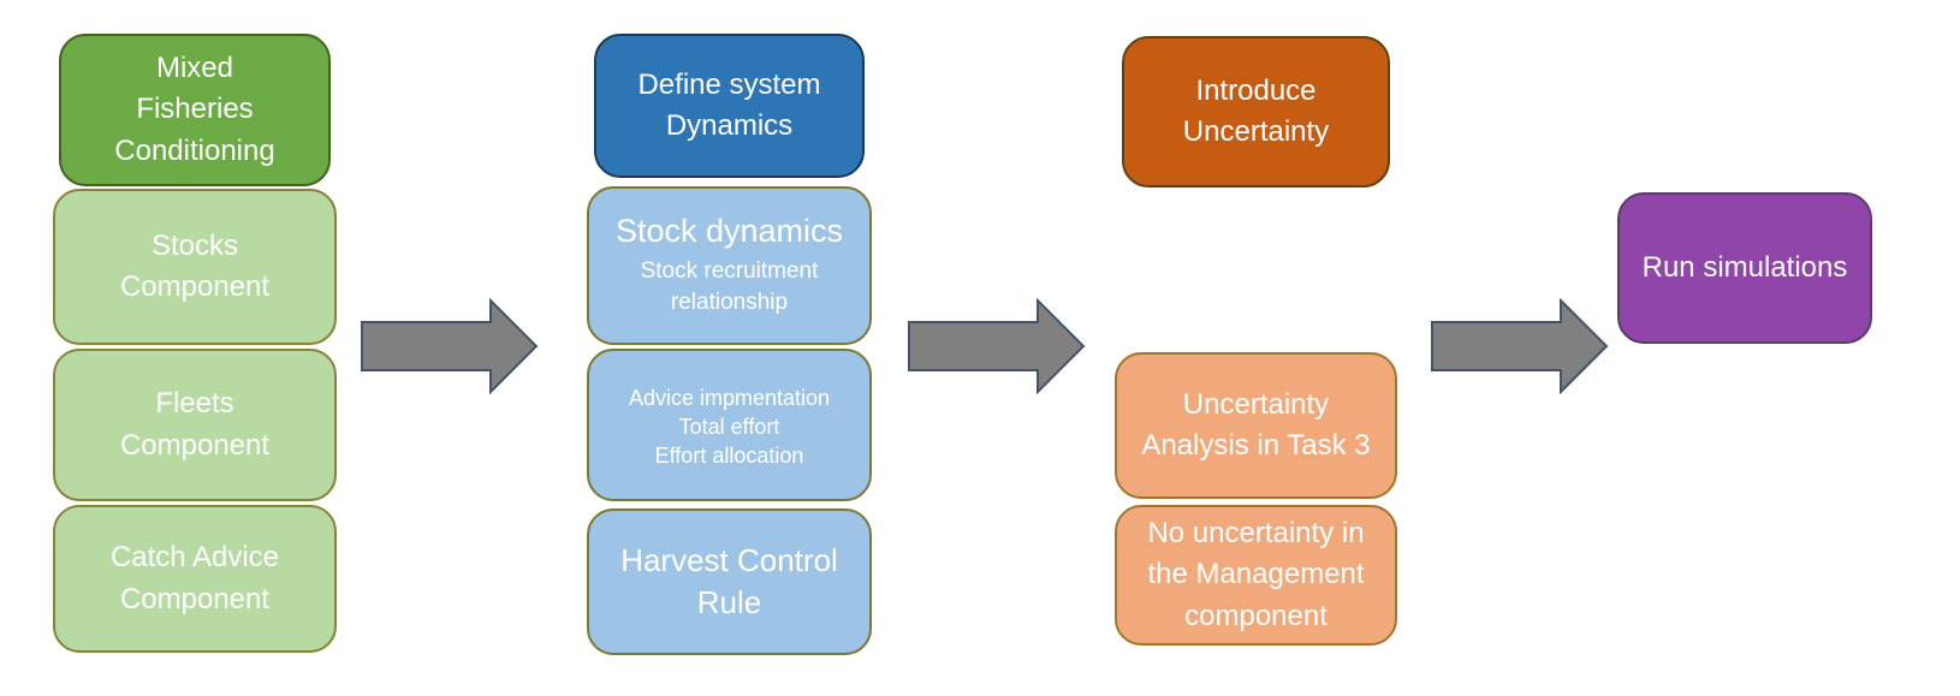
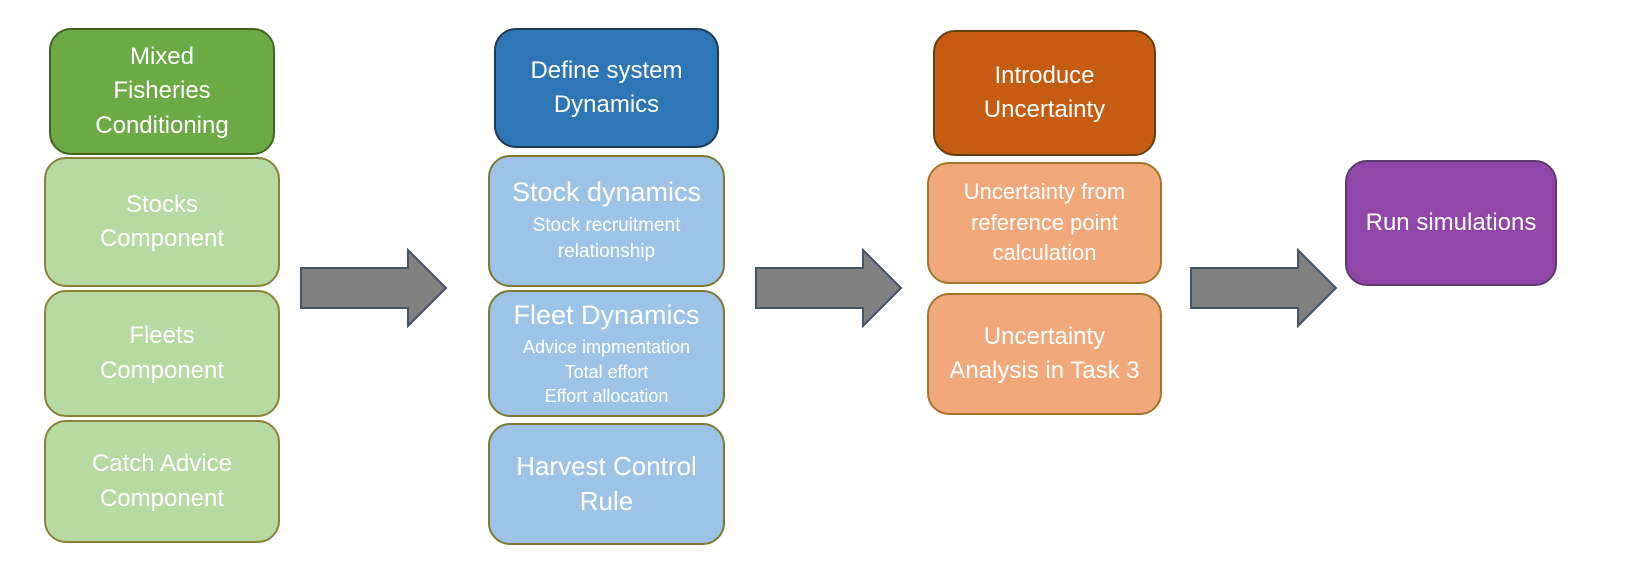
  Mixed
  Fisheries
  Conditioning
  Stocks
  Component
  Fleets
  Component
  Catch Advice
  Component
  Define system
  Dynamics
  Stock dynamics
  Stock recruitment
  relationship
+ Fleet Dynamics
  Advice impmentation
  Total effort
  Effort allocation
  Harvest Control
  Rule
  Introduce
  Uncertainty
+ Uncertainty from
+ reference point
+ calculation
  Uncertainty
  Analysis in Task 3
- No uncertainty in
- the Management
- component
  Run simulations
